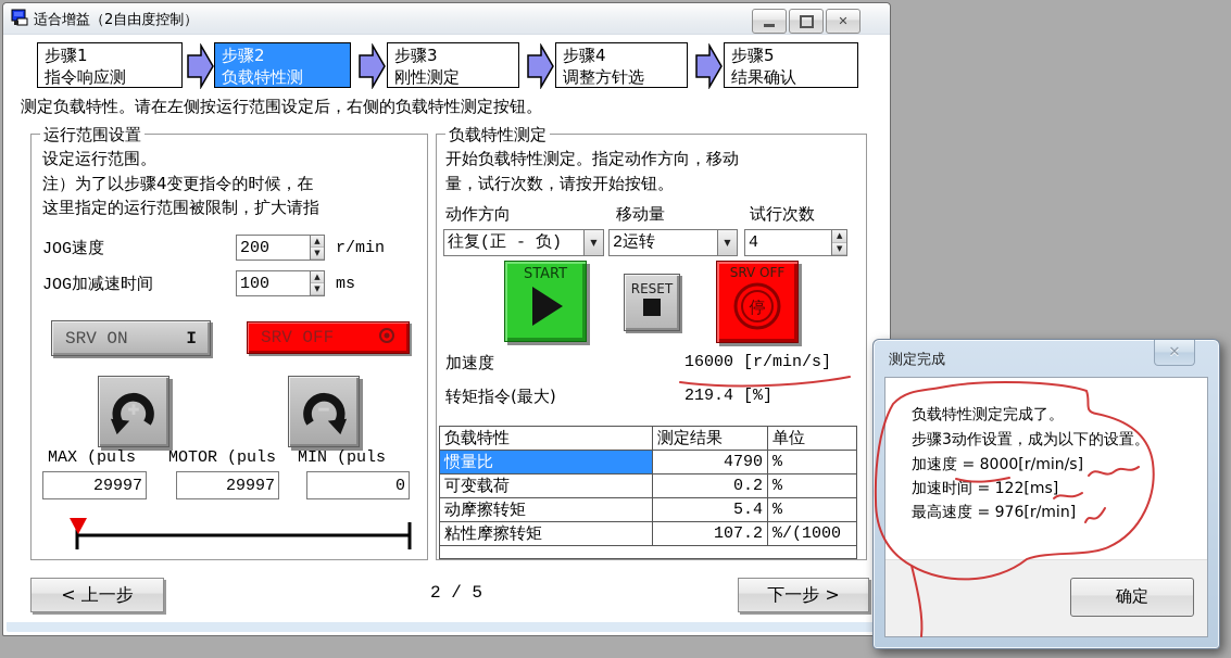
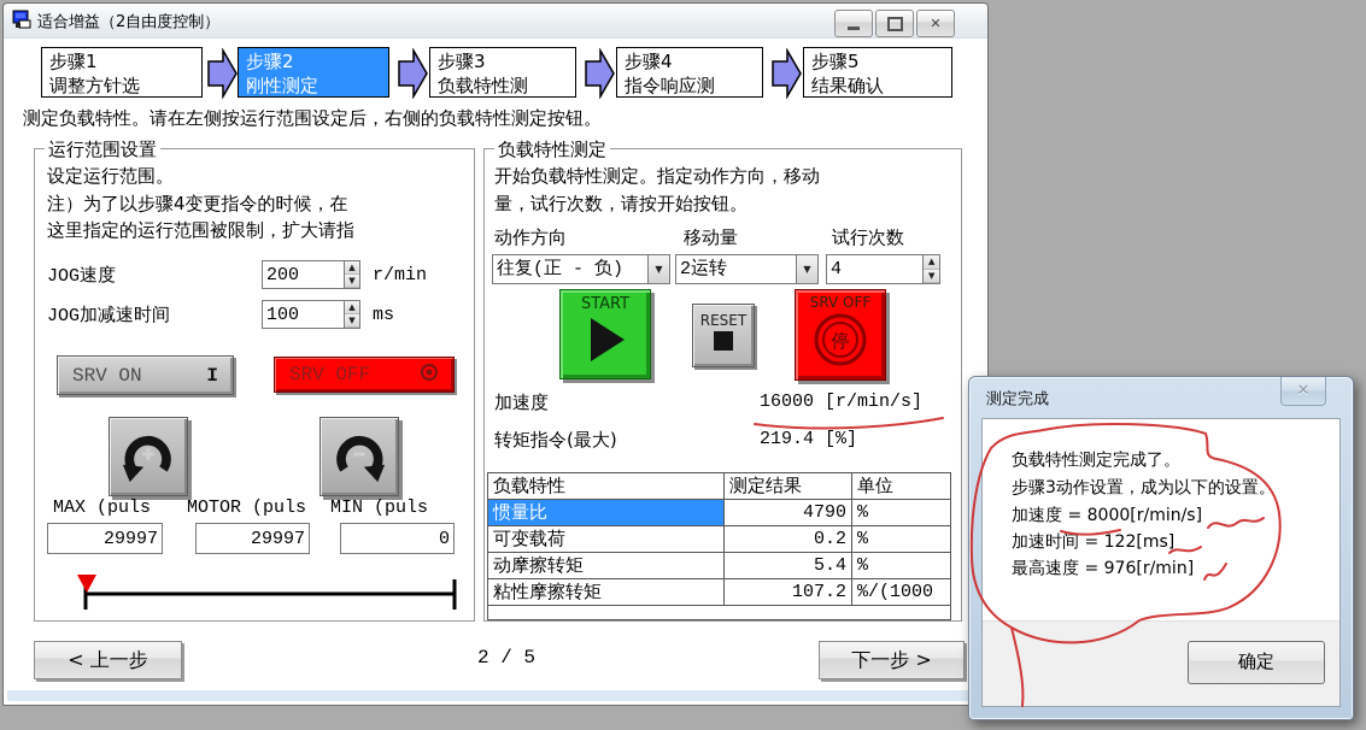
  适合增益（2自由度控制）
  ✕
  步骤1
- 指令响应测
+ 调整方针选
  步骤2
- 负载特性测
+ 刚性测定
  步骤3
- 刚性测定
+ 负载特性测
  步骤4
- 调整方针选
+ 指令响应测
  步骤5
  结果确认
  测定负载特性。请在左侧按运行范围设定后，右侧的负载特性测定按钮。
  运行范围设置
  设定运行范围。
  注）为了以步骤4变更指令的时候，在
  这里指定的运行范围被限制，扩大请指
  JOG速度
  200
  ▲
  ▼
  r/min
  JOG加减速时间
  100
  ▲
  ▼
  ms
  SRV ON
  I
  SRV OFF
  MAX (puls
  MOTOR (puls
  MIN (puls
  29997
  29997
  0
  负载特性测定
  开始负载特性测定。指定动作方向，移动
  量，试行次数，请按开始按钮。
  动作方向
  移动量
  试行次数
  往复(正 - 负)
  ▼
  2运转
  ▼
  4
  ▲
  ▼
  START
  RESET
  SRV OFF
  停
  加速度
  16000 [r/min/s]
  转矩指令(最大)
  219.4 [%]
  负载特性
  测定结果
  单位
  惯量比
  4790
  %
  可变载荷
  0.2
  %
  动摩擦转矩
  5.4
  %
  粘性摩擦转矩
  107.2
  %/(1000
  < 上一步
  2 / 5
  下一步 >
  测定完成
  ✕
  负载特性测定完成了。
  步骤3动作设置，成为以下的设置。
  加速度 = 8000[r/min/s]
  加速时间 = 122[ms]
  最高速度 = 976[r/min]
  确定
